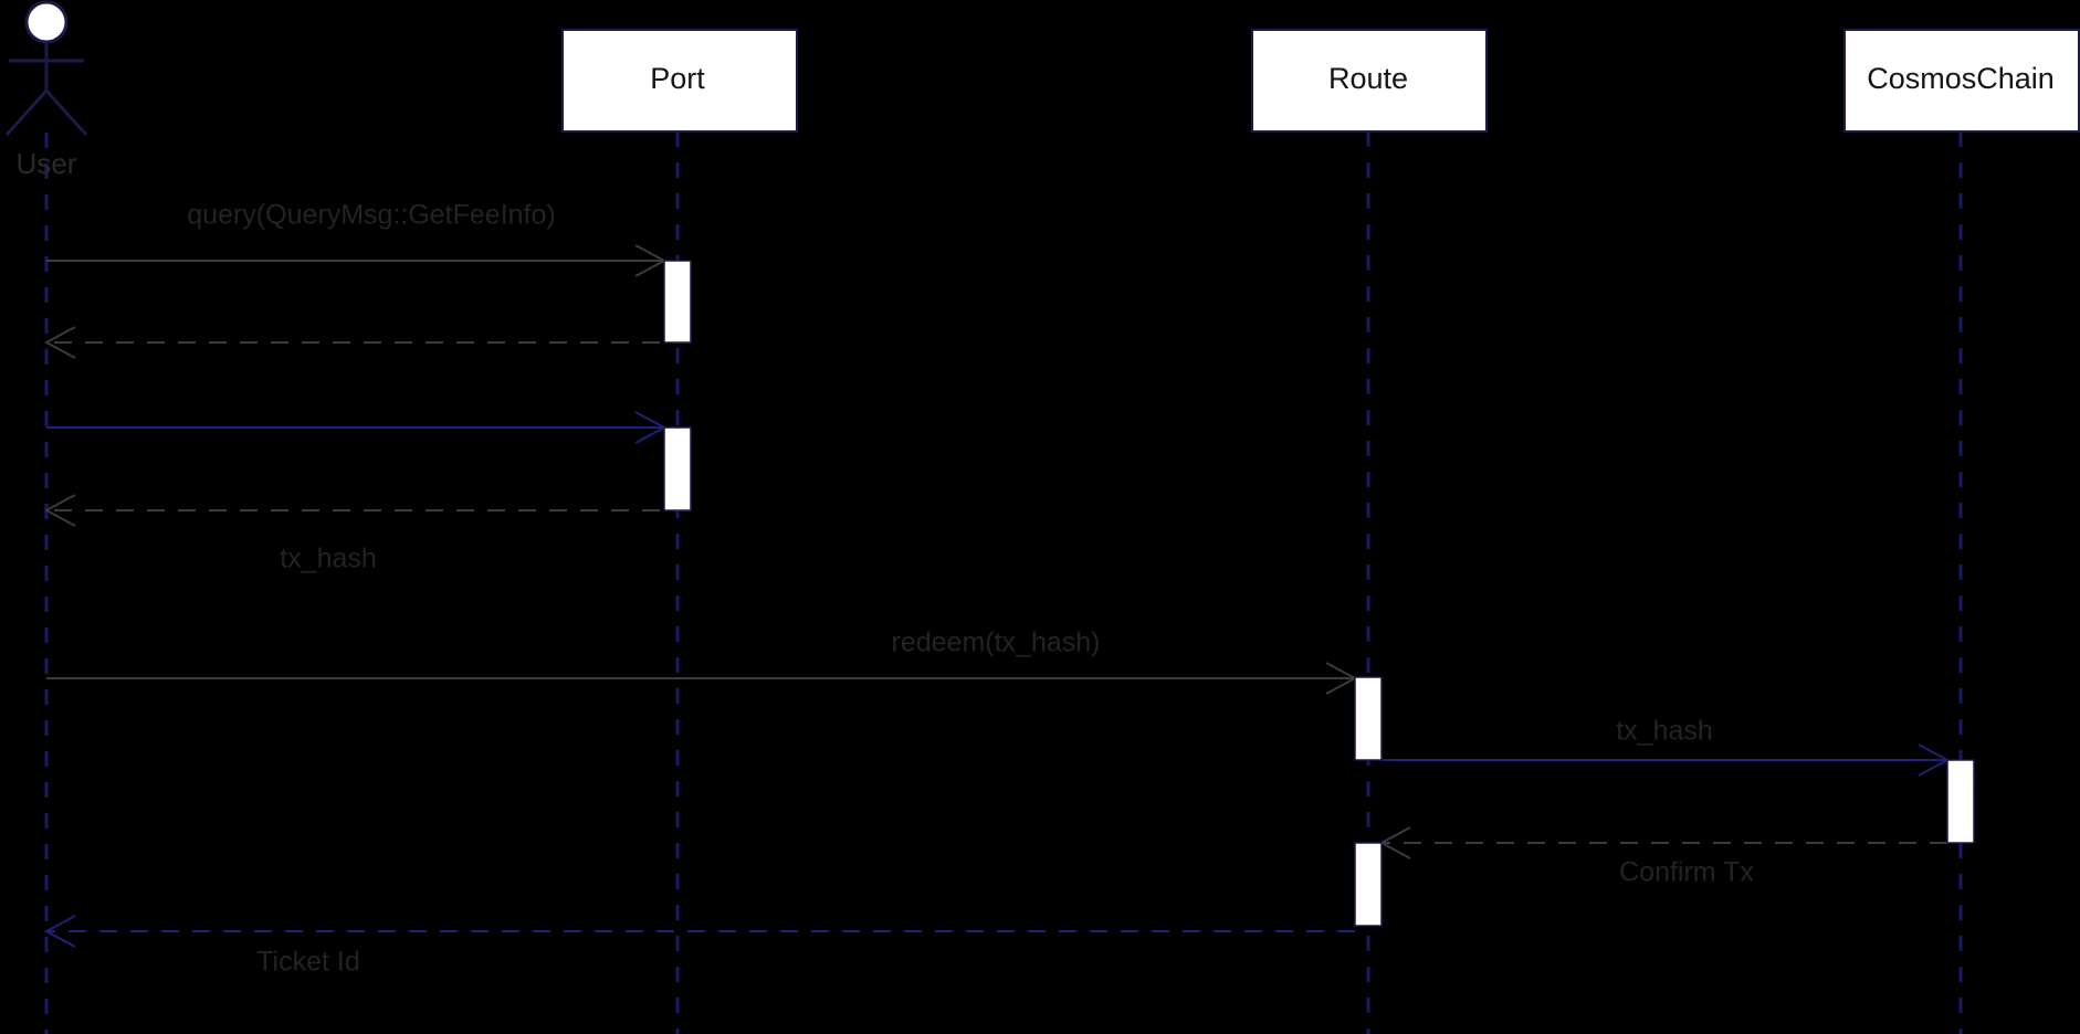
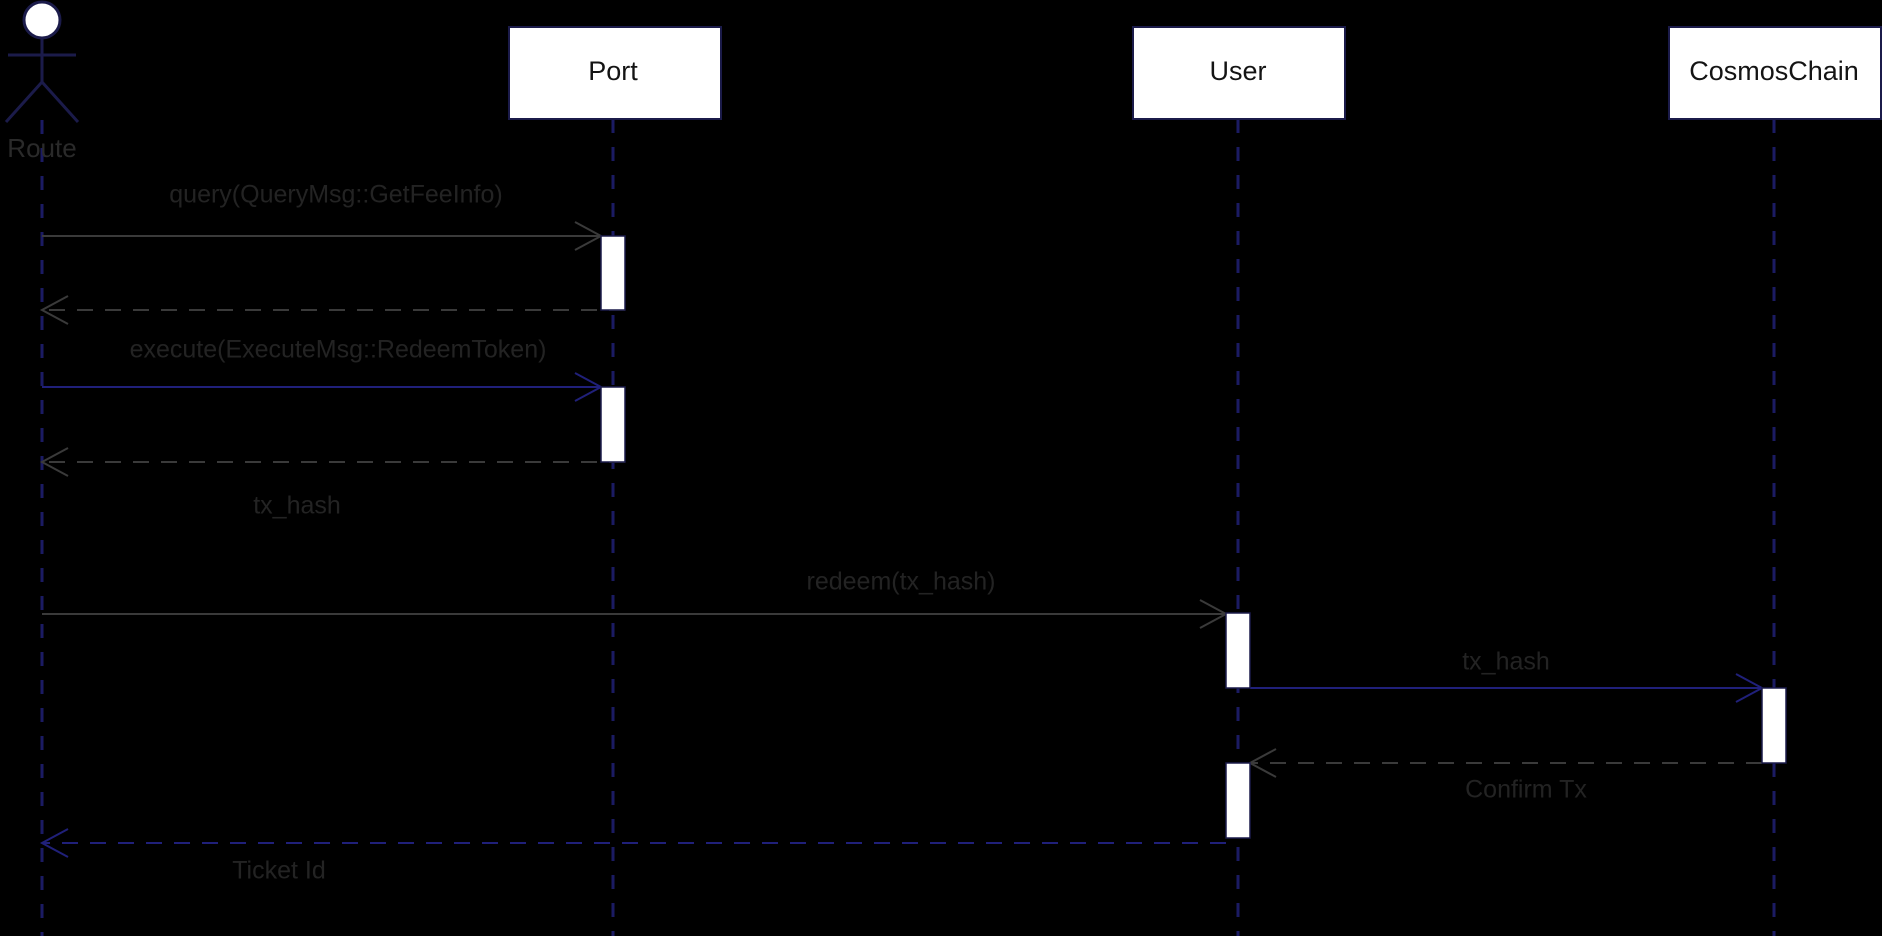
- User
+ Route
  Port
- Route
+ User
  CosmosChain
  query(QueryMsg::GetFeeInfo)
+ execute(ExecuteMsg::RedeemToken)
  tx_hash
  redeem(tx_hash)
  tx_hash
  Confirm Tx
  Ticket Id
